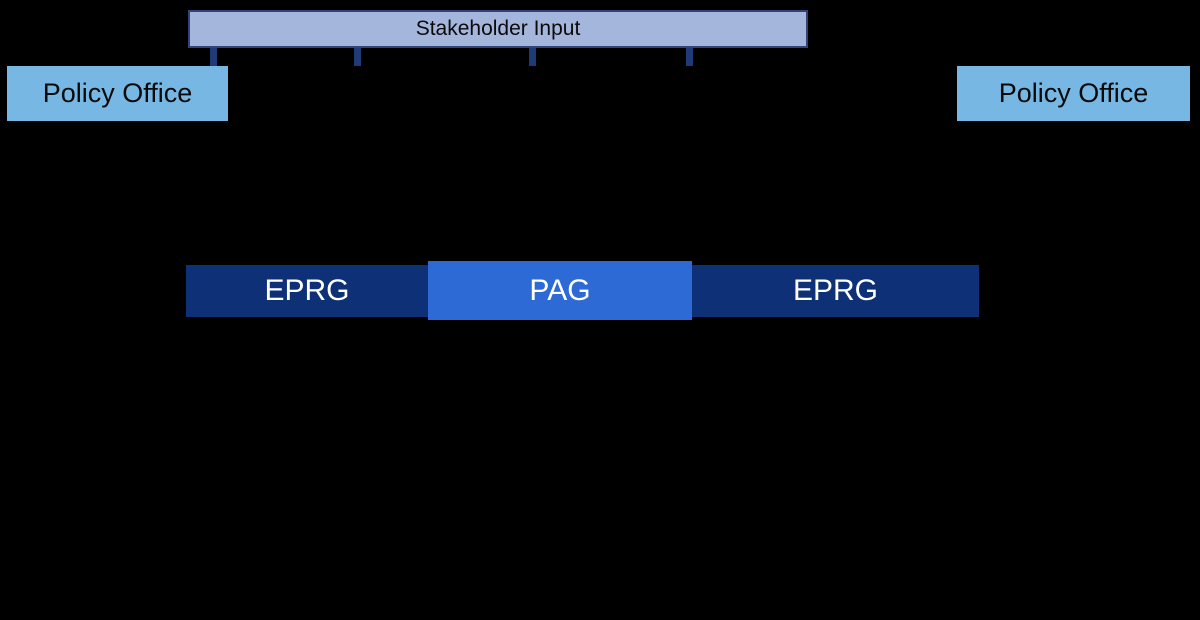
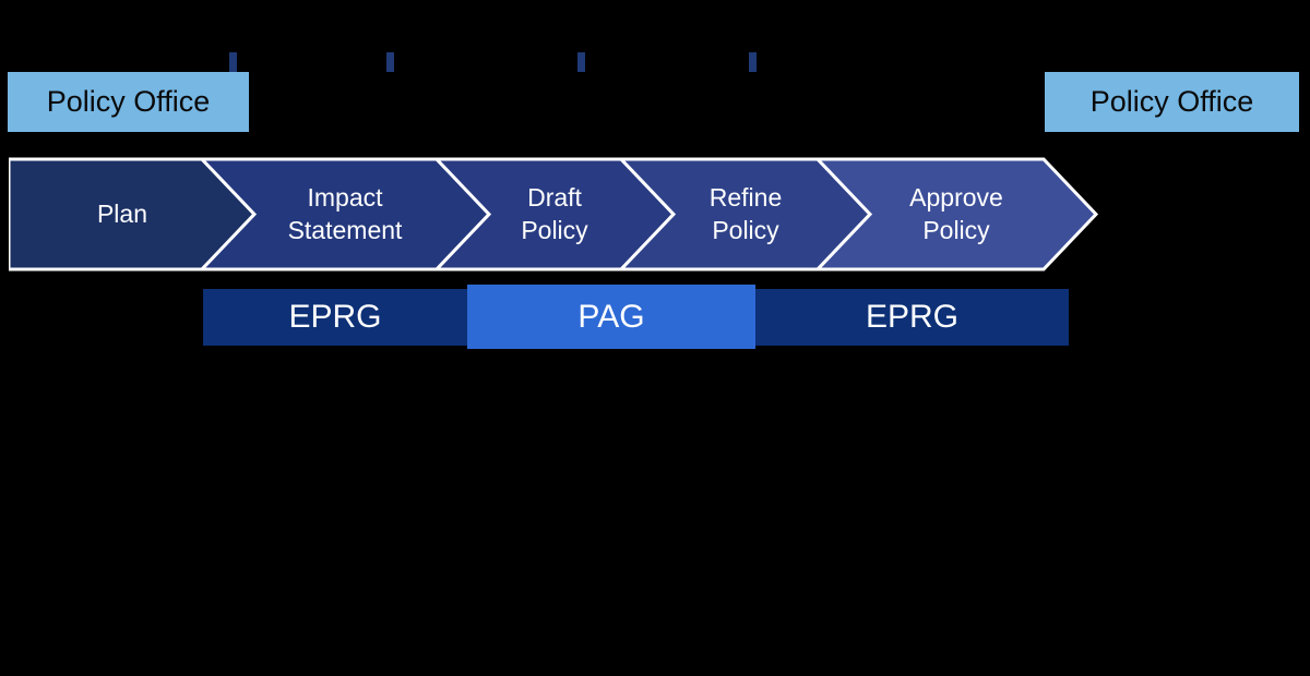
- Stakeholder Input
  Policy Office
  Policy Office
+ Plan
+ Impact Statement
+ Draft Policy
+ Refine Policy
+ Approve Policy
  EPRG
  PAG
  EPRG
